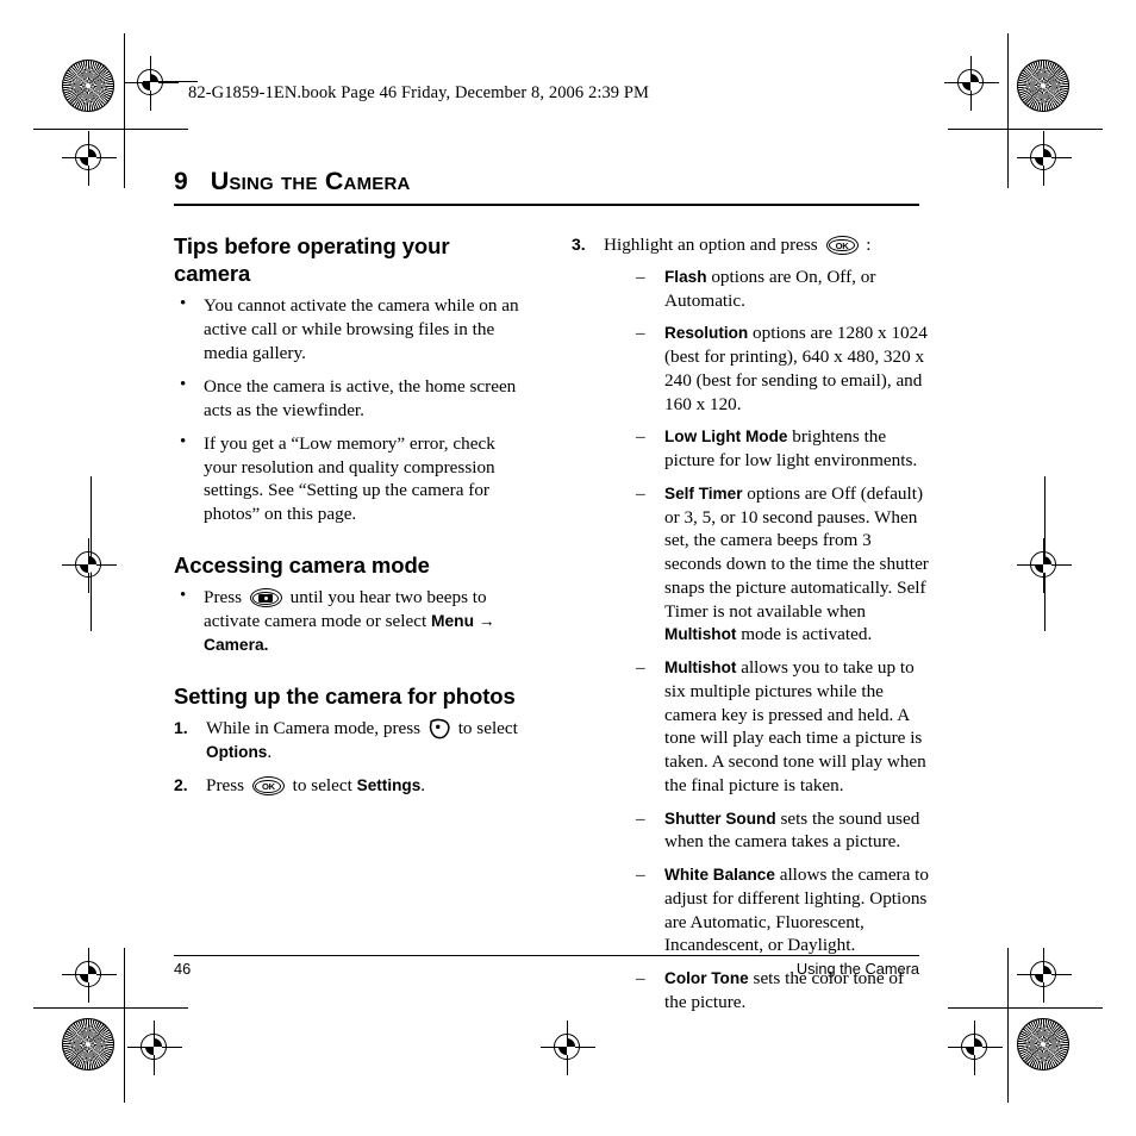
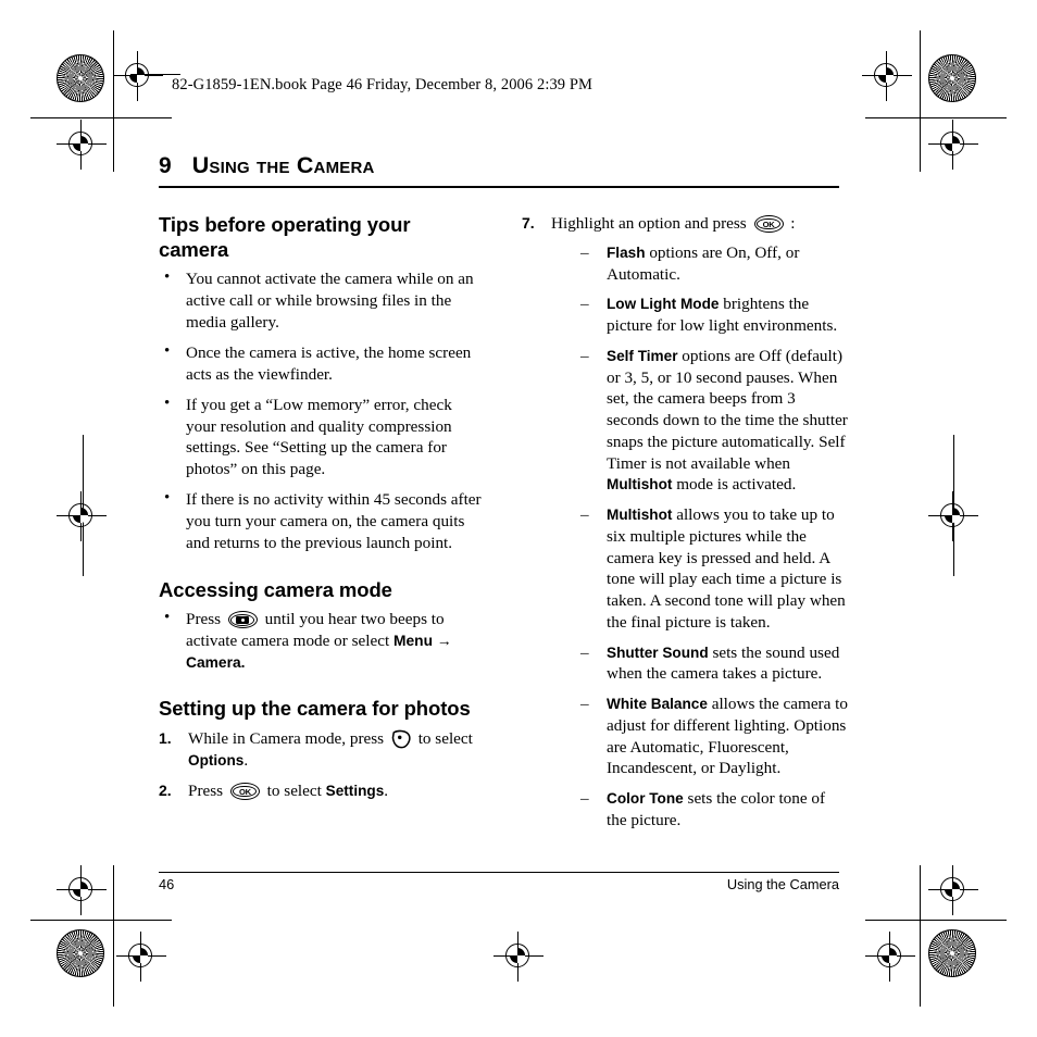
  82-G1859-1EN.book Page 46 Friday, December 8, 2006 2:39 PM
  9
  Using the Camera
  Tips before operating your camera
  You cannot activate the camera while on an active call or while browsing files in the media gallery.
  Once the camera is active, the home screen acts as the viewfinder.
  If you get a “Low memory” error, check your resolution and quality compression settings. See “Setting up the camera for photos” on this page.
+ If there is no activity within 45 seconds after you turn your camera on, the camera quits and returns to the previous launch point.
  Accessing camera mode
  Press until you hear two beeps to activate camera mode or select Menu → Camera.
  Setting up the camera for photos
  1.
  While in Camera mode, press to select Options.
  2.
  Press
  OK
  to select Settings.
- 3.
+ 7.
  Highlight an option and press
  OK
  :
  Flash options are On, Off, or Automatic.
- Resolution options are 1280 x 1024 (best for printing), 640 x 480, 320 x 240 (best for sending to email), and 160 x 120.
  Low Light Mode brightens the picture for low light environments.
  Self Timer options are Off (default) or 3, 5, or 10 second pauses. When set, the camera beeps from 3 seconds down to the time the shutter snaps the picture automatically. Self Timer is not available when Multishot mode is activated.
  Multishot allows you to take up to six multiple pictures while the camera key is pressed and held. A tone will play each time a picture is taken. A second tone will play when the final picture is taken.
  Shutter Sound sets the sound used when the camera takes a picture.
  White Balance allows the camera to adjust for different lighting. Options are Automatic, Fluorescent, Incandescent, or Daylight.
  Color Tone sets the color tone of the picture.
  46
  Using the Camera
